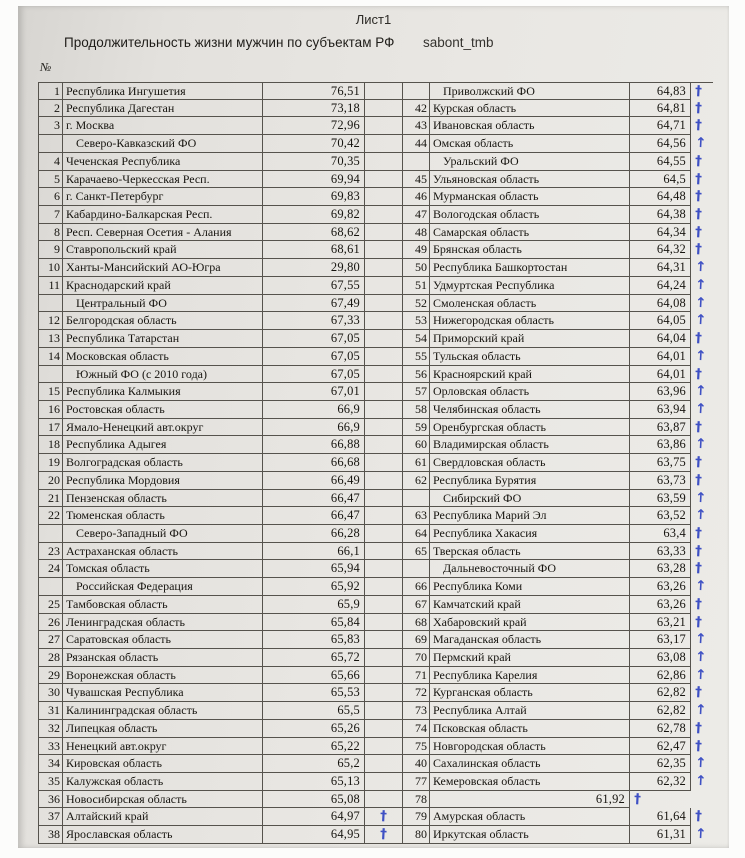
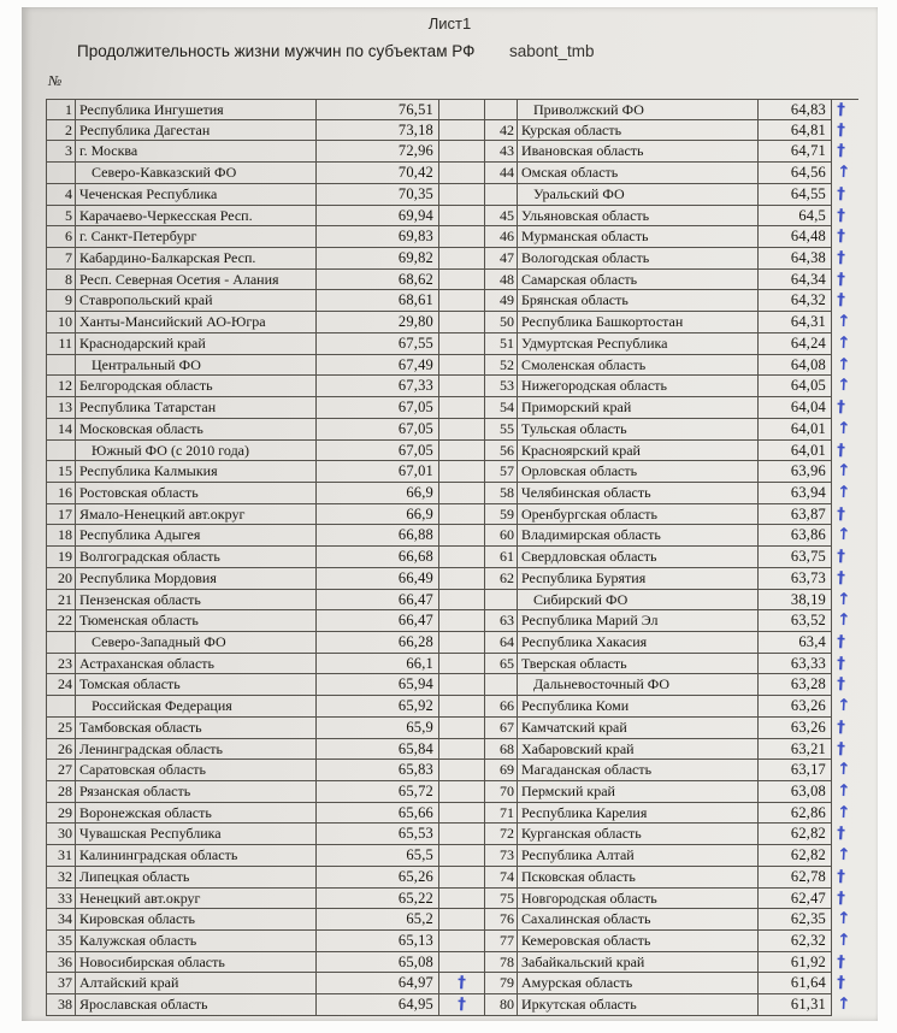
  Лист1
  Продолжительность жизни мужчин по субъектам РФ
  sabont_tmb
  №
  1
  Республика Ингушетия
  76,51
  Приволжский ФО
  64,83
  2
  Республика Дагестан
  73,18
  42
  Курская область
  64,81
  3
  г. Москва
  72,96
  43
  Ивановская область
  64,71
  Северо-Кавказский ФО
  70,42
  44
  Омская область
  64,56
  4
  Чеченская Республика
  70,35
  Уральский ФО
  64,55
  5
  Карачаево-Черкесская Респ.
  69,94
  45
  Ульяновская область
  64,5
  6
  г. Санкт-Петербург
  69,83
  46
  Мурманская область
  64,48
  7
  Кабардино-Балкарская Респ.
  69,82
  47
  Вологодская область
  64,38
  8
  Респ. Северная Осетия - Алания
  68,62
  48
  Самарская область
  64,34
  9
  Ставропольский край
  68,61
  49
  Брянская область
  64,32
  10
  Ханты-Мансийский АО-Югра
  29,80
  50
  Республика Башкортостан
  64,31
  11
  Краснодарский край
  67,55
  51
  Удмуртская Республика
  64,24
  Центральный ФО
  67,49
  52
  Смоленская область
  64,08
  12
  Белгородская область
  67,33
  53
  Нижегородская область
  64,05
  13
  Республика Татарстан
  67,05
  54
  Приморский край
  64,04
  14
  Московская область
  67,05
  55
  Тульская область
  64,01
  Южный ФО (с 2010 года)
  67,05
  56
  Красноярский край
  64,01
  15
  Республика Калмыкия
  67,01
  57
  Орловская область
  63,96
  16
  Ростовская область
  66,9
  58
  Челябинская область
  63,94
  17
  Ямало-Ненецкий авт.округ
  66,9
  59
  Оренбургская область
  63,87
  18
  Республика Адыгея
  66,88
  60
  Владимирская область
  63,86
  19
  Волгоградская область
  66,68
  61
  Свердловская область
  63,75
  20
  Республика Мордовия
  66,49
  62
  Республика Бурятия
  63,73
  21
  Пензенская область
  66,47
  Сибирский ФО
- 63,59
+ 38,19
  22
  Тюменская область
  66,47
  63
  Республика Марий Эл
  63,52
  Северо-Западный ФО
  66,28
  64
  Республика Хакасия
  63,4
  23
  Астраханская область
  66,1
  65
  Тверская область
  63,33
  24
  Томская область
  65,94
  Дальневосточный ФО
  63,28
  Российская Федерация
  65,92
  66
  Республика Коми
  63,26
  25
  Тамбовская область
  65,9
  67
  Камчатский край
  63,26
  26
  Ленинградская область
  65,84
  68
  Хабаровский край
  63,21
  27
  Саратовская область
  65,83
  69
  Магаданская область
  63,17
  28
  Рязанская область
  65,72
  70
  Пермский край
  63,08
  29
  Воронежская область
  65,66
  71
  Республика Карелия
  62,86
  30
  Чувашская Республика
  65,53
  72
  Курганская область
  62,82
  31
  Калининградская область
  65,5
  73
  Республика Алтай
  62,82
  32
  Липецкая область
  65,26
  74
  Псковская область
  62,78
  33
  Ненецкий авт.округ
  65,22
  75
  Новгородская область
  62,47
  34
  Кировская область
  65,2
- 40
+ 76
  Сахалинская область
  62,35
  35
  Калужская область
  65,13
  77
  Кемеровская область
  62,32
  36
  Новосибирская область
  65,08
  78
+ Забайкальский край
  61,92
  37
  Алтайский край
  64,97
  79
  Амурская область
  61,64
  38
  Ярославская область
  64,95
  80
  Иркутская область
  61,31
